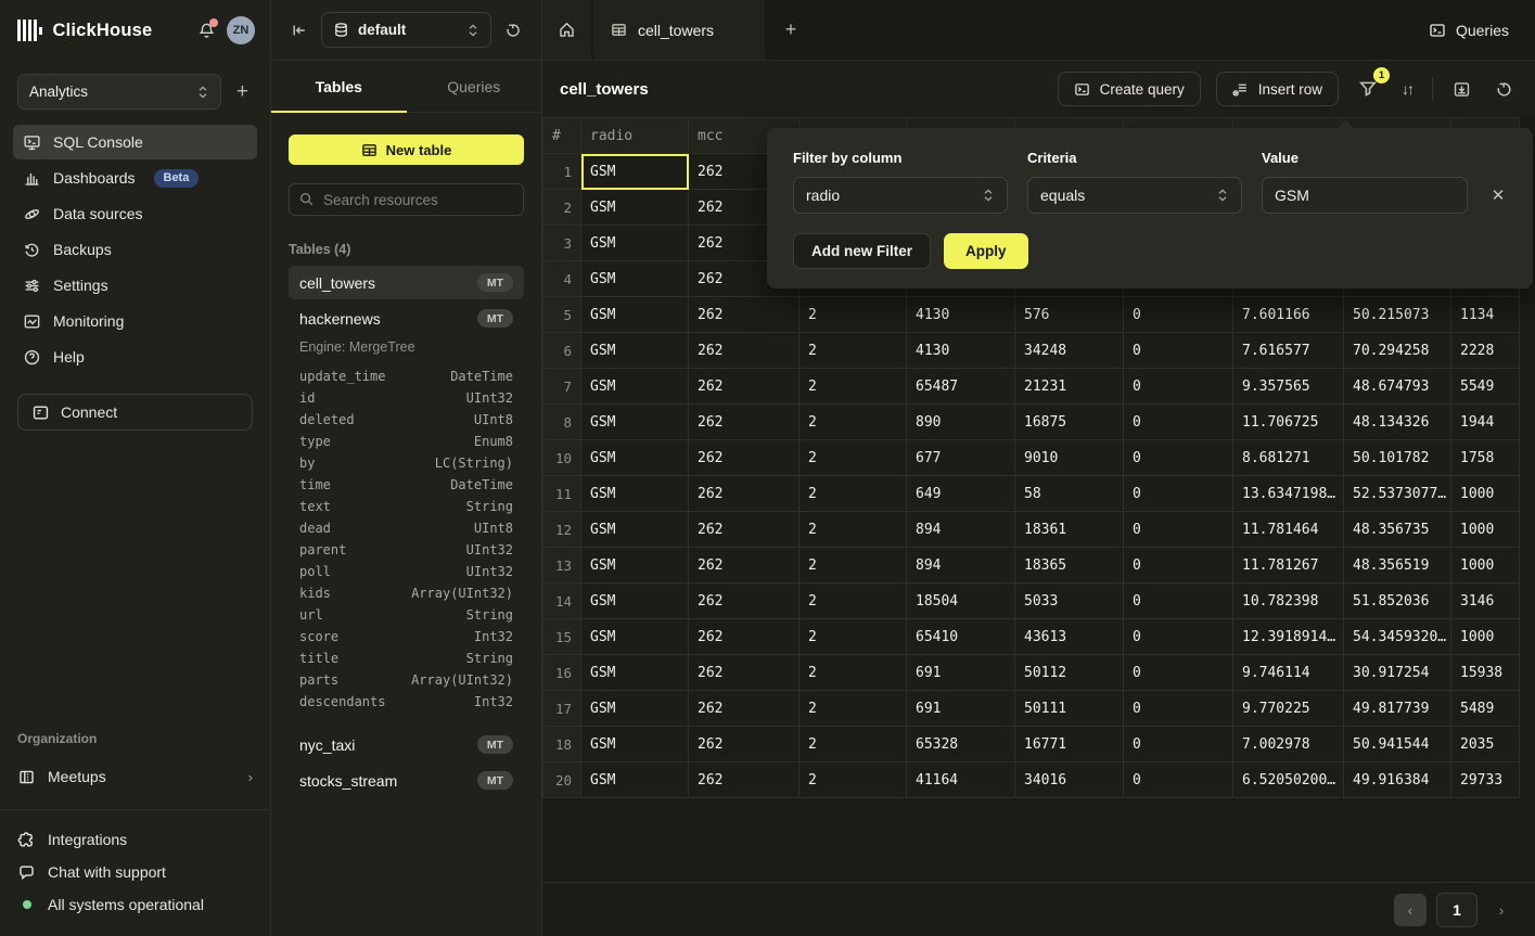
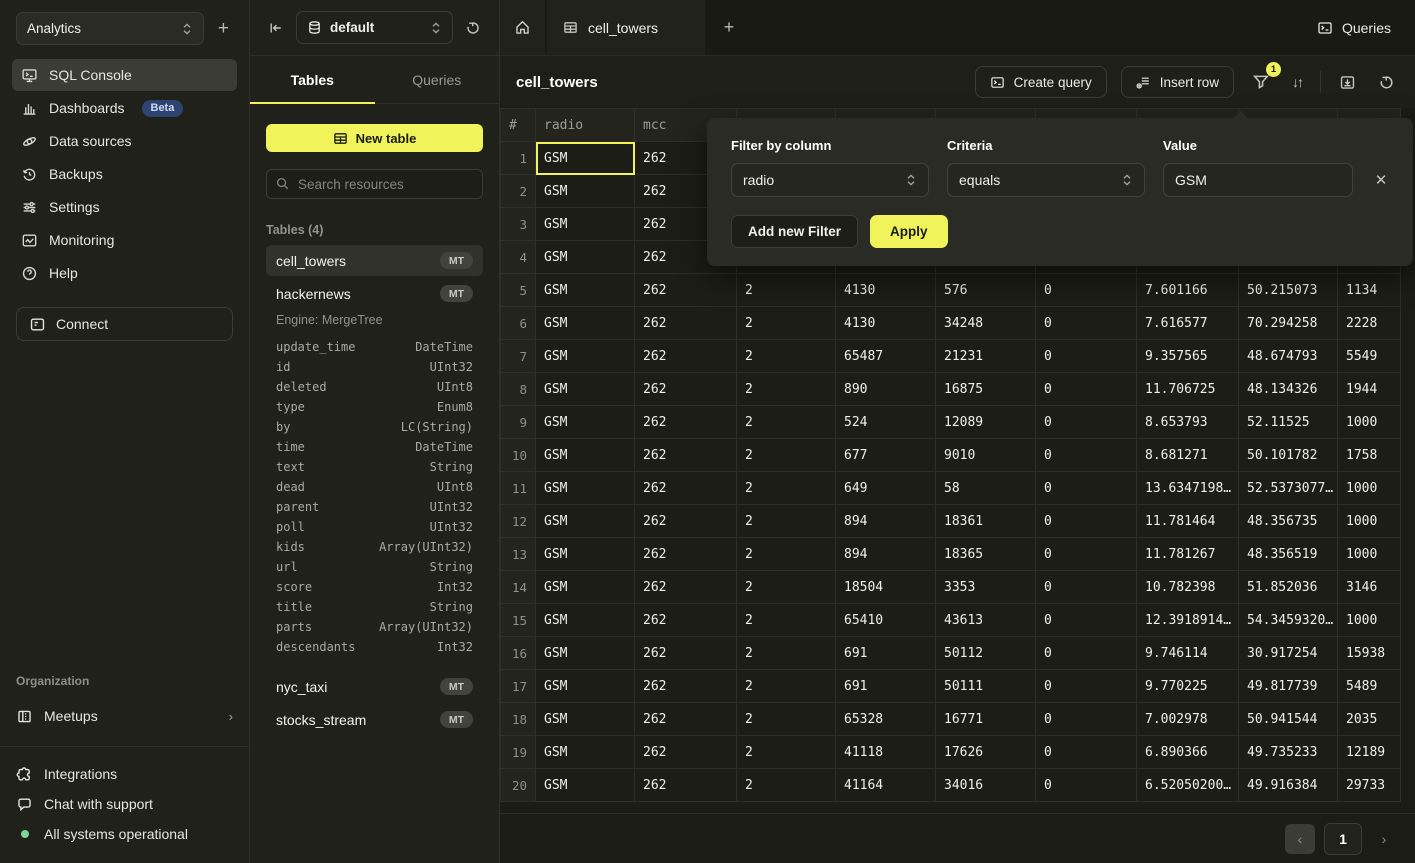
- ClickHouse
- ZN
  Analytics
  +
  SQL Console
  Dashboards
  Beta
  Data sources
  Backups
  Settings
  Monitoring
  Help
  Connect
  Organization
  Meetups
  ›
  Integrations
  Chat with support
  All systems operational
  default
  Tables
  Queries
  New table
  Search resources
  Tables (4)
  cell_towers
  MT
  hackernews
  MT
  Engine: MergeTree
  update_time
  DateTime
  id
  UInt32
  deleted
  UInt8
  type
  Enum8
  by
  LC(String)
  time
  DateTime
  text
  String
  dead
  UInt8
  parent
  UInt32
  poll
  UInt32
  kids
  Array(UInt32)
  url
  String
  score
  Int32
  title
  String
  parts
  Array(UInt32)
  descendants
  Int32
  nyc_taxi
  MT
  stocks_stream
  MT
  cell_towers
  +
  Queries
  cell_towers
  Create query
  Insert row
  1
  ↓↑
  	#	radio	mcc
  1	GSM	262
  2	GSM	262
  3	GSM	262
  5	GSM	262	2	4130	576	0	7.601166	50.215073	1134
  6	GSM	262	2	4130	34248	0	7.616577	70.294258	2228
  7	GSM	262	2	65487	21231	0	9.357565	48.674793	5549
  8	GSM	262	2	890	16875	0	11.706725	48.134326	1944
+ 9	GSM	262	2	524	12089	0	8.653793	52.11525	1000
  10	GSM	262	2	677	9010	0	8.681271	50.101782	1758
  11	GSM	262	2	649	58	0	13.6347198…	52.5373077…	1000
  12	GSM	262	2	894	18361	0	11.781464	48.356735	1000
  13	GSM	262	2	894	18365	0	11.781267	48.356519	1000
- 14	GSM	262	2	18504	5033	0	10.782398	51.852036	3146
+ 14	GSM	262	2	18504	3353	0	10.782398	51.852036	3146
  15	GSM	262	2	65410	43613	0	12.3918914…	54.3459320…	1000
  16	GSM	262	2	691	50112	0	9.746114	30.917254	15938
  17	GSM	262	2	691	50111	0	9.770225	49.817739	5489
  18	GSM	262	2	65328	16771	0	7.002978	50.941544	2035
+ 19	GSM	262	2	41118	17626	0	6.890366	49.735233	12189
  20	GSM	262	2	41164	34016	0	6.52050200…	49.916384	29733
  ‹
  1
  ›
  Filter by column
  Criteria
  Value
  radio
  equals
  GSM
  ✕
  Add new Filter
  Apply
